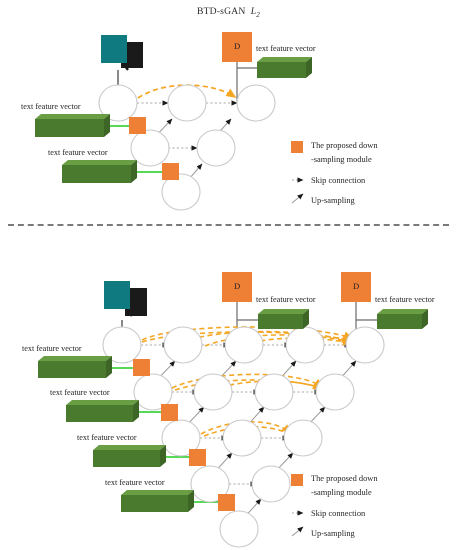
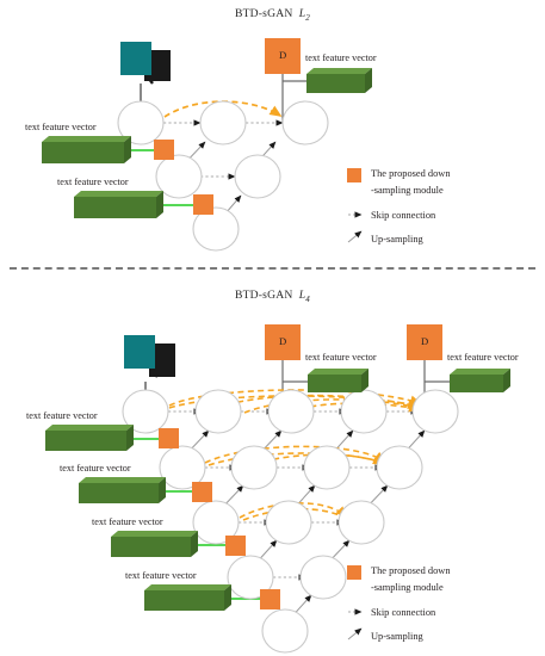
  BTD-sGAN L
  text feature vector
  text feature vector
  text feature vector
  D
  The proposed down
  -sampling module
  Skip connection
  Up-sampling
+ BTD-sGAN L4
  D
  D
  text feature vector
  text feature vector
  text feature vector
  text feature vector
  text feature vector
  text feature vector
  The proposed down
  -sampling module
  Skip connection
  Up-sampling
